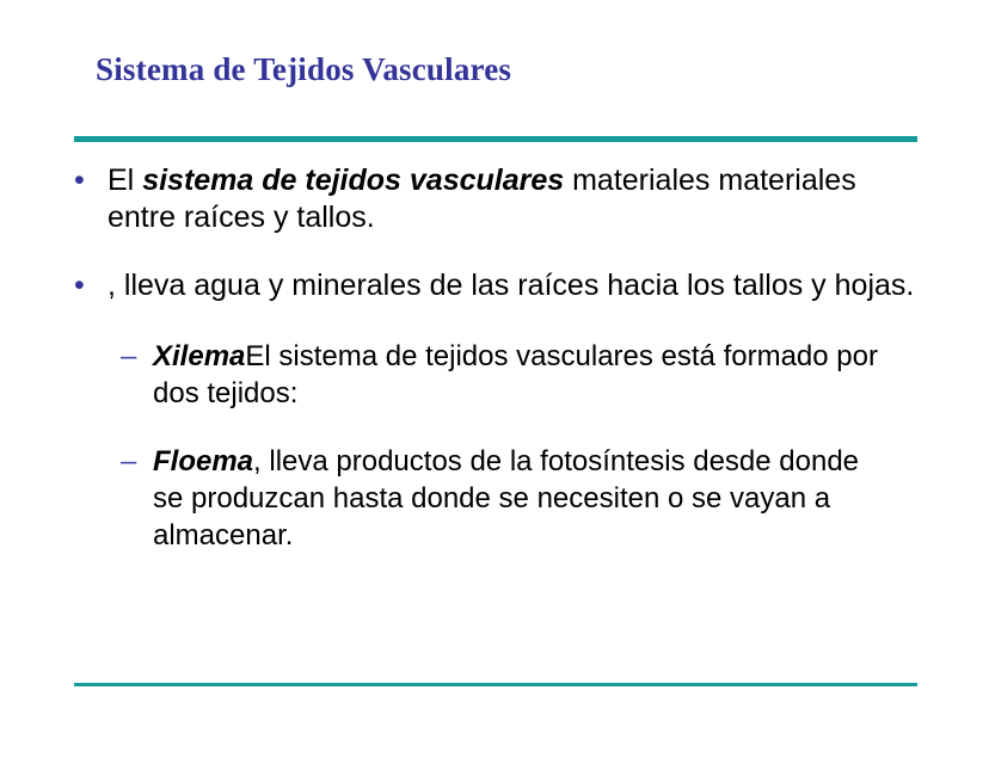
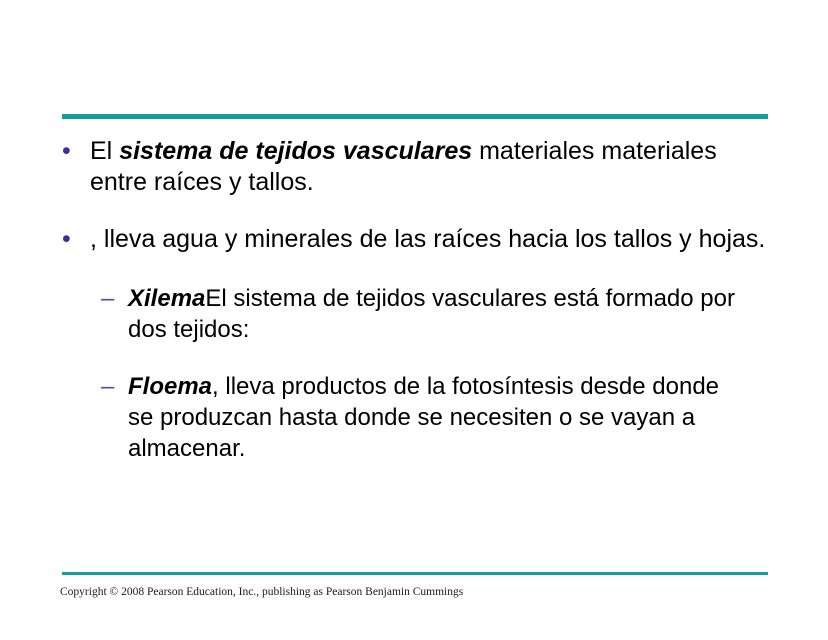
- Sistema de Tejidos Vasculares
  •
  El sistema de tejidos vasculares materiales materiales entre raíces y tallos.
  •
  , lleva agua y minerales de las raíces hacia los tallos y hojas.
  –
  XilemaEl sistema de tejidos vasculares está formado por dos tejidos:
  –
  Floema, lleva productos de la fotosíntesis desde donde se produzcan hasta donde se necesiten o se vayan a almacenar.
+ Copyright © 2008 Pearson Education, Inc., publishing as Pearson Benjamin Cummings
